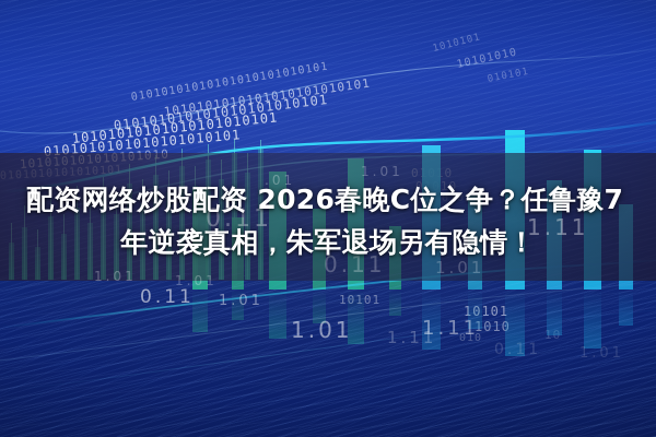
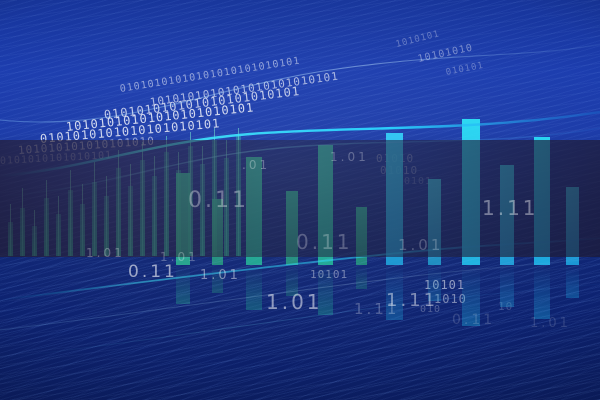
- 配资网络炒股配资 2026春晚C位之争？任鲁豫7
- 年逆袭真相，朱军退场另有隐情！
